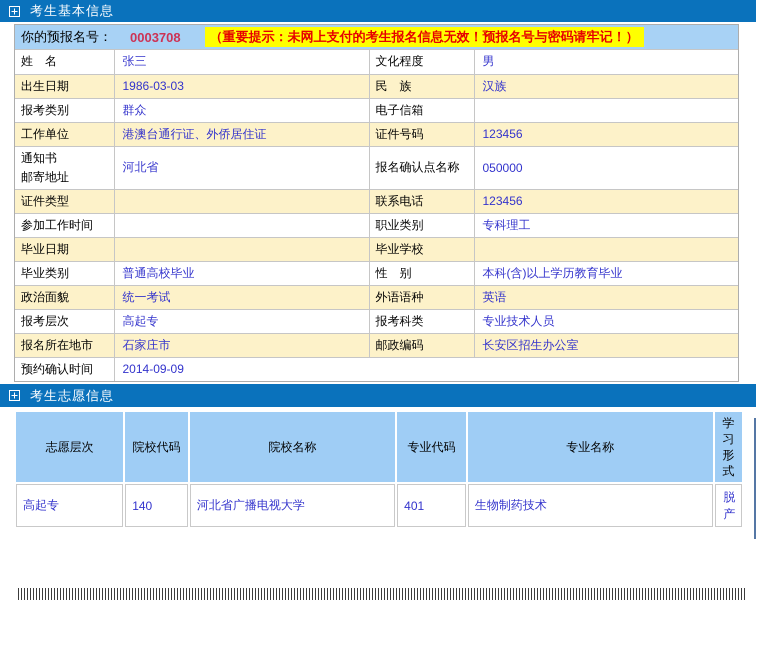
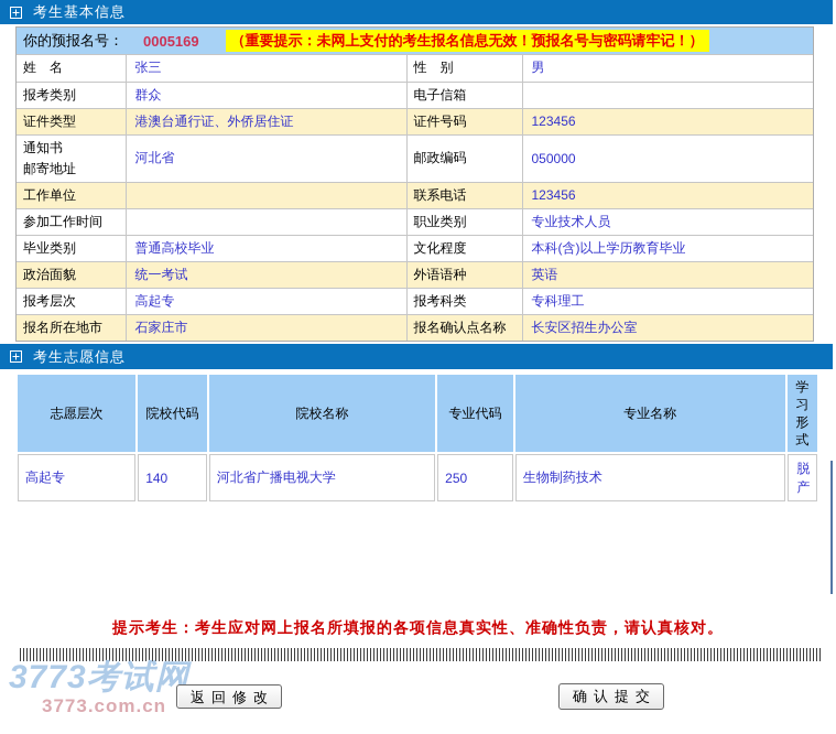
  考生基本信息
  你的预报名号：
- 0003708
+ 0005169
  （重要提示：未网上支付的考生报名信息无效！预报名号与密码请牢记！）
- 姓 名	张三	文化程度	男
+ 姓 名	张三	性 别	男
- 出生日期	1986-03-03	民 族	汉族
  报考类别	群众	电子信箱
- 工作单位	港澳台通行证、外侨居住证	证件号码	123456
+ 证件类型	港澳台通行证、外侨居住证	证件号码	123456
- 通知书 邮寄地址	河北省	报名确认点名称	050000
+ 通知书 邮寄地址	河北省	邮政编码	050000
- 证件类型		联系电话	123456
+ 工作单位		联系电话	123456
- 参加工作时间		职业类别	专科理工
+ 参加工作时间		职业类别	专业技术人员
- 毕业日期		毕业学校
- 毕业类别	普通高校毕业	性 别	本科(含)以上学历教育毕业
+ 毕业类别	普通高校毕业	文化程度	本科(含)以上学历教育毕业
  政治面貌	统一考试	外语语种	英语
- 报考层次	高起专	报考科类	专业技术人员
+ 报考层次	高起专	报考科类	专科理工
- 报名所在地市	石家庄市	邮政编码	长安区招生办公室
+ 报名所在地市	石家庄市	报名确认点名称	长安区招生办公室
- 预约确认时间	2014-09-09
  考生志愿信息
  志愿层次	院校代码	院校名称	专业代码	专业名称	学习形式
- 高起专	140	河北省广播电视大学	401	生物制药技术	脱产
+ 高起专	140	河北省广播电视大学	250	生物制药技术	脱产
+ 提示考生：考生应对网上报名所填报的各项信息真实性、准确性负责，请认真核对。
+ 3773考试网
+ 3773.com.cn
+ 返回修改
+ 确认提交
